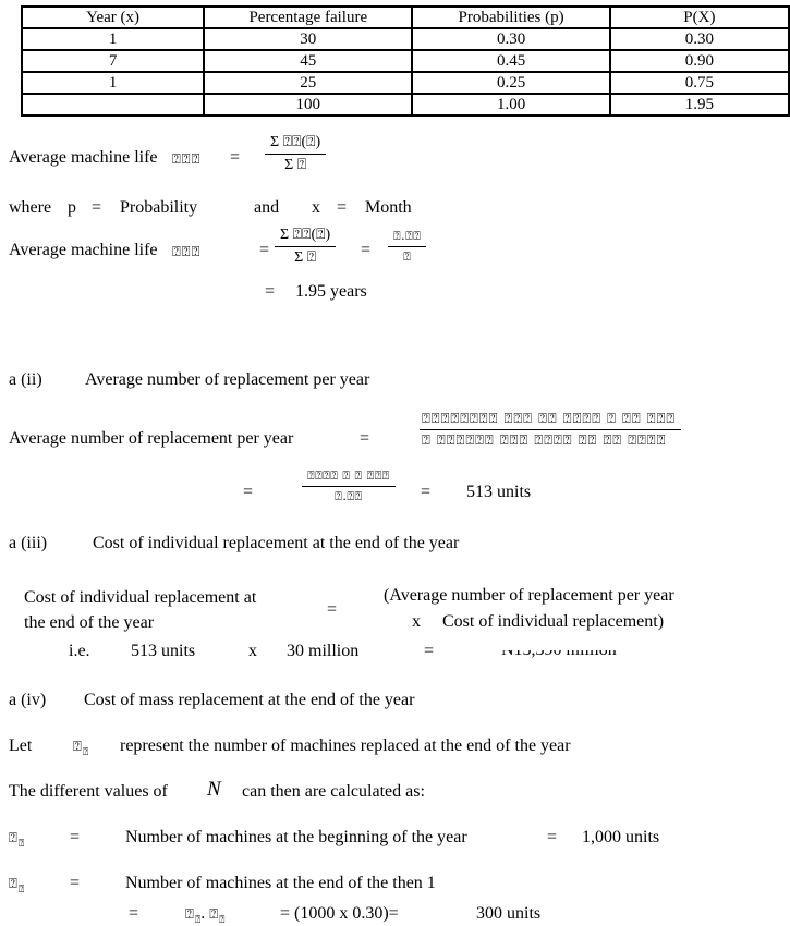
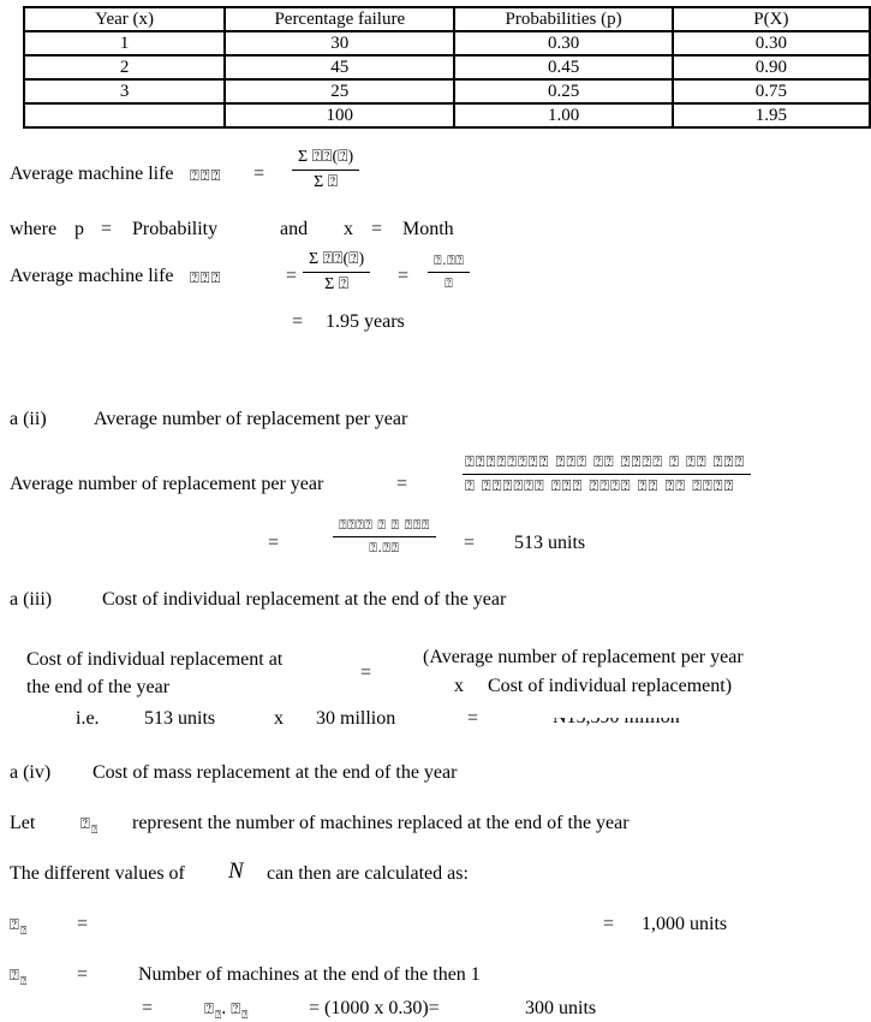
  Year (x)	Percentage failure	Probabilities (p)	P(X)
  1	30	0.30	0.30
- 7	45	0.45	0.90
+ 2	45	0.45	0.90
- 1	25	0.25	0.75
+ 3	25	0.25	0.75
  	100	1.00	1.95
  Average machine life
  ⍰⍰⍰
  =
  Σ ⍰⍰(⍰)
  Σ ⍰
  where
  p
  =
  Probability
  and
  x
  =
  Month
  Average machine life
  ⍰⍰⍰
  =
  Σ ⍰⍰(⍰)
  Σ ⍰
  =
  ⍰.⍰⍰
  ⍰
  =
  1.95 years
  a (ii)
  Average number of replacement per year
  Average number of replacement per year
  =
  ⍰⍰⍰⍰⍰⍰⍰⍰ ⍰⍰⍰ ⍰⍰ ⍰⍰⍰⍰ ⍰ ⍰⍰ ⍰⍰⍰
  ⍰ ⍰⍰⍰⍰⍰⍰ ⍰⍰⍰ ⍰⍰⍰⍰ ⍰⍰ ⍰⍰ ⍰⍰⍰⍰
  =
  ⍰⍰⍰⍰ ⍰ ⍰ ⍰⍰⍰
  ⍰.⍰⍰
  =
  513 units
  a (iii)
  Cost of individual replacement at the end of the year
  Cost of individual replacement at
  the end of the year
  =
  (Average number of replacement per year
  x
  Cost of individual replacement)
  i.e.
  513 units
  x
  30 million
  =
  ₦15,390 million
  a (iv)
  Cost of mass replacement at the end of the year
  Let
  ⍰⍰
  represent the number of machines replaced at the end of the year
  The different values of
  N
  can then are calculated as:
  ⍰⍰
  =
- Number of machines at the beginning of the year
  =
  1,000 units
  ⍰⍰
  =
  Number of machines at the end of the then 1
  =
  ⍰⍰. ⍰⍰
  = (1000 x 0.30)=
  300 units
